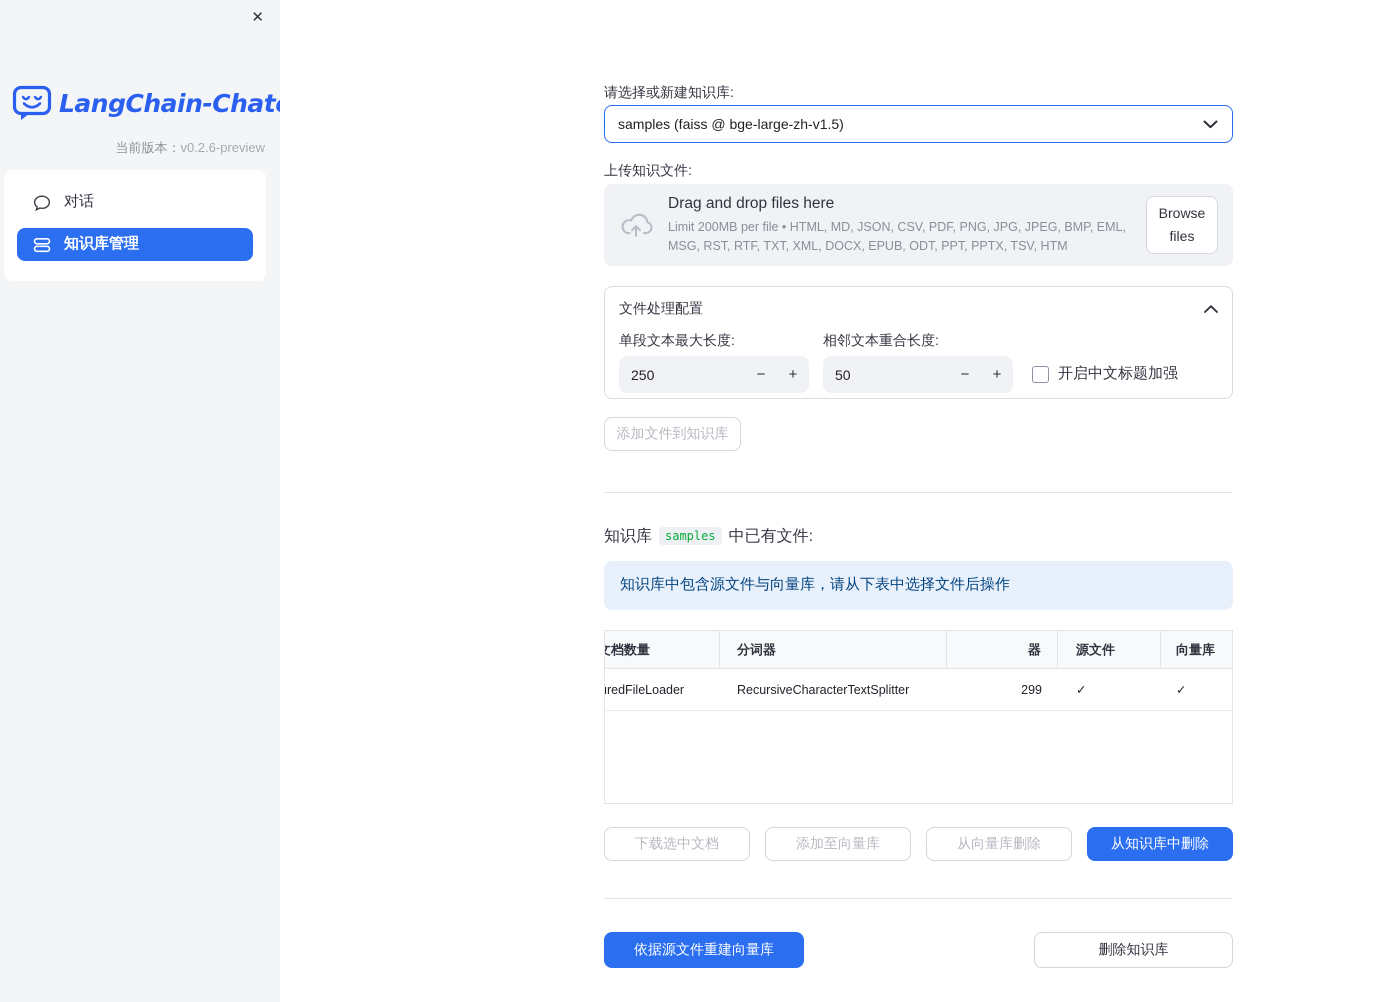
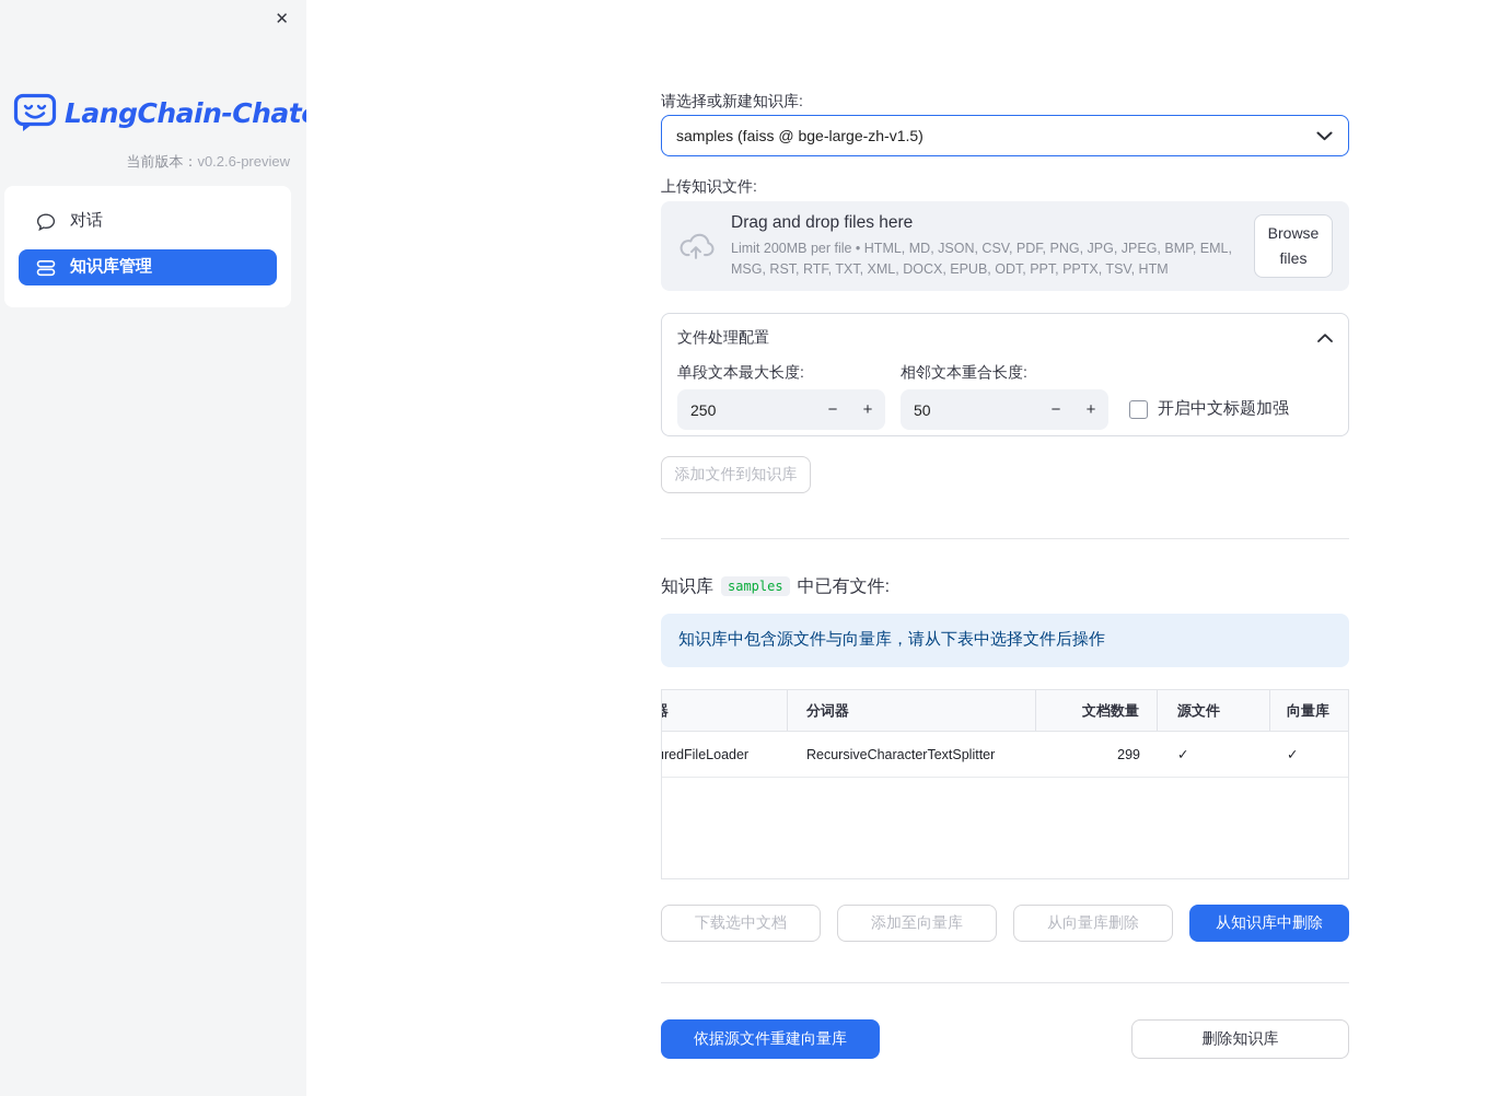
  ✕
  LangChain-Chat
  当前版本：v0.2.6-preview
  对话
  知识库管理
  请选择或新建知识库:
  samples (faiss @ bge-large-zh-v1.5)
  上传知识文件:
  Drag and drop files here
  Limit 200MB per file • HTML, MD, JSON, CSV, PDF, PNG, JPG, JPEG, BMP, EML, MSG, RST, RTF, TXT, XML, DOCX, EPUB, ODT, PPT, PPTX, TSV, HTM
  Browse files
  文件处理配置
  单段文本最大长度:
  250
  −
  +
  相邻文本重合长度:
  50
  −
  +
  开启中文标题加强
  添加文件到知识库
  知识库
  samples
  中已有文件:
  知识库中包含源文件与向量库，请从下表中选择文件后操作
- 文档数量
+ 器
  分词器
- 器
+ 文档数量
  源文件
  向量库
  redFileLoader
  RecursiveCharacterTextSplitter
  299
  ✓
  ✓
  下载选中文档
  添加至向量库
  从向量库删除
  从知识库中删除
  依据源文件重建向量库
  删除知识库
